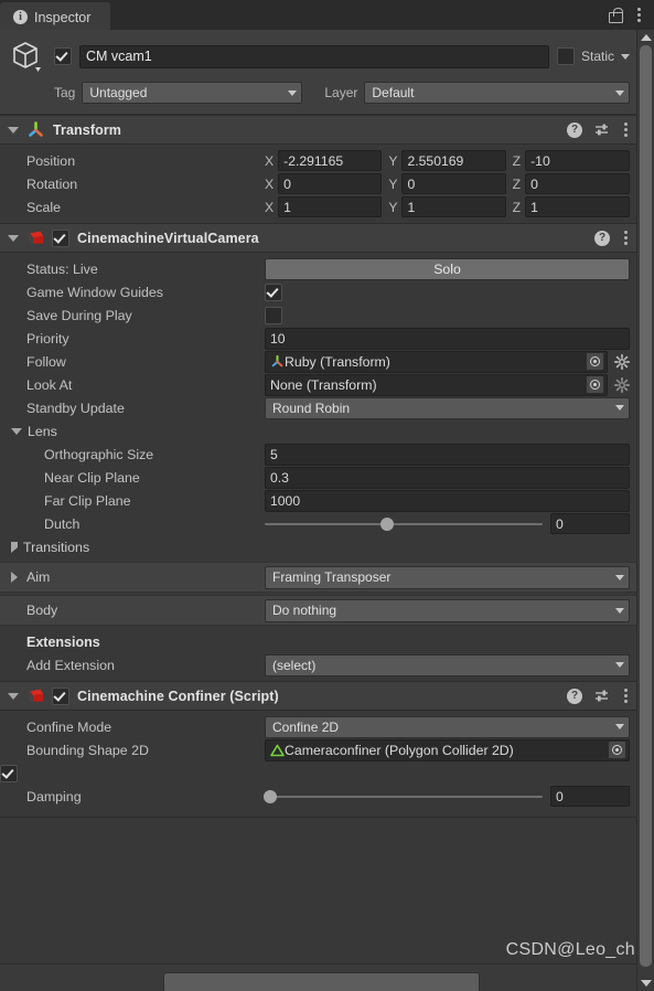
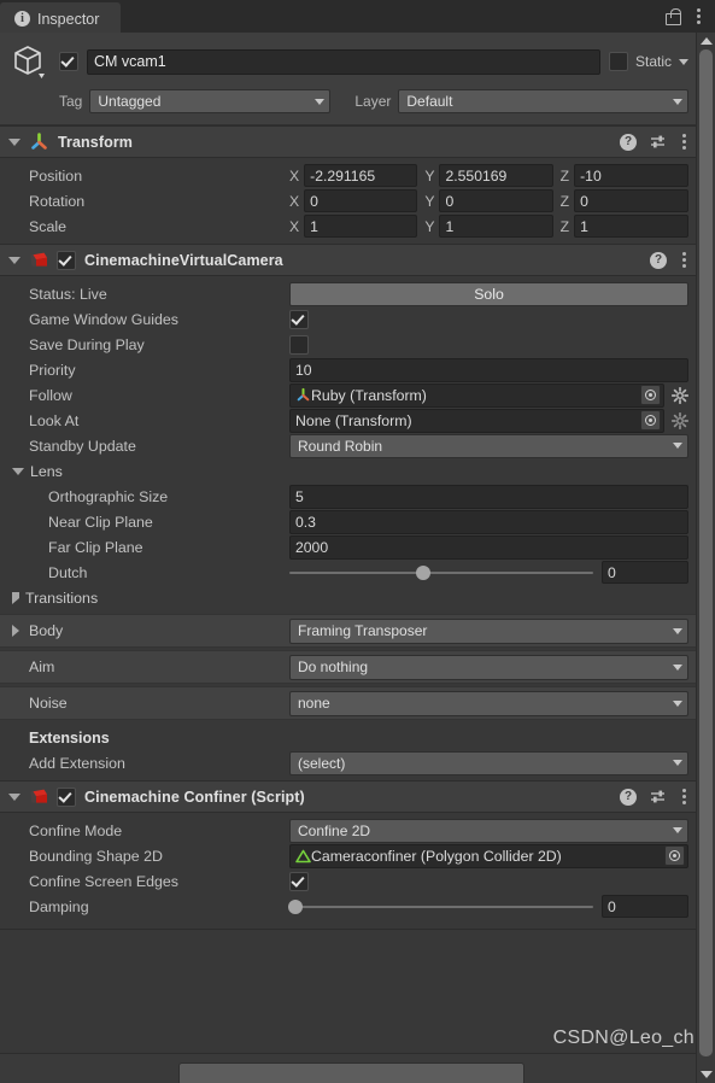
  i
  Inspector
  CM vcam1
  Static
  Tag
  Untagged
  Layer
  Default
  Transform
  ?
  Position
  X
  -2.291165
  Y
  2.550169
  Z
  -10
  Rotation
  X
  0
  Y
  0
  Z
  0
  Scale
  X
  1
  Y
  1
  Z
  1
  CinemachineVirtualCamera
  ?
  Status: Live
  Solo
  Game Window Guides
  Save During Play
  Priority
  10
  Follow
  Ruby (Transform)
  Look At
  None (Transform)
  Standby Update
  Round Robin
  Lens
  Orthographic Size
  5
  Near Clip Plane
  0.3
  Far Clip Plane
- 1000
+ 2000
  Dutch
  0
  Transitions
- Aim
+ Body
  Framing Transposer
- Body
+ Aim
  Do nothing
+ Noise
+ none
  Extensions
  Add Extension
  (select)
  Cinemachine Confiner (Script)
  ?
  Confine Mode
  Confine 2D
  Bounding Shape 2D
  Cameraconfiner (Polygon Collider 2D)
+ Confine Screen Edges
  Damping
  0
  CSDN@Leo_ch
